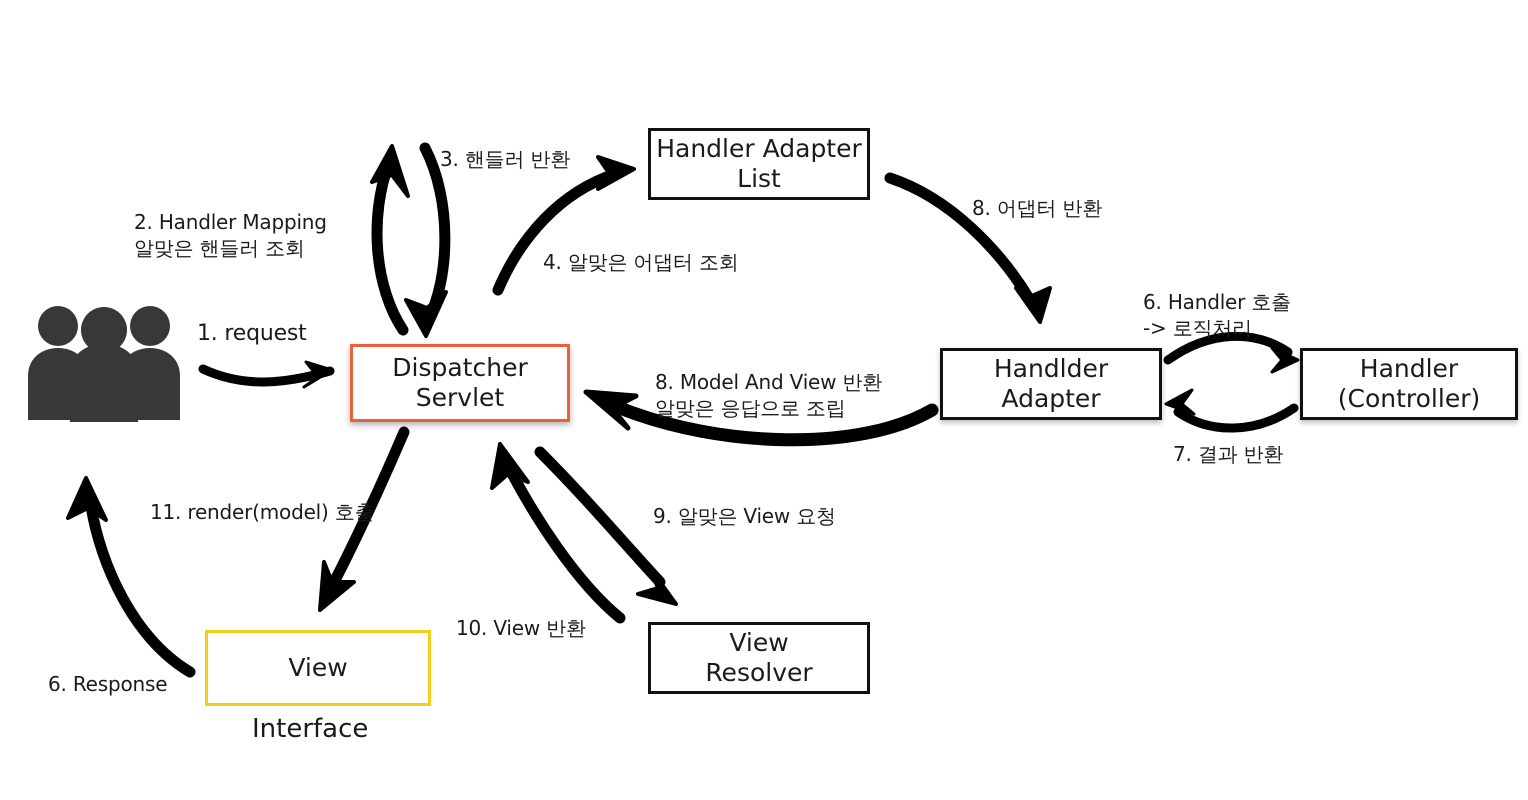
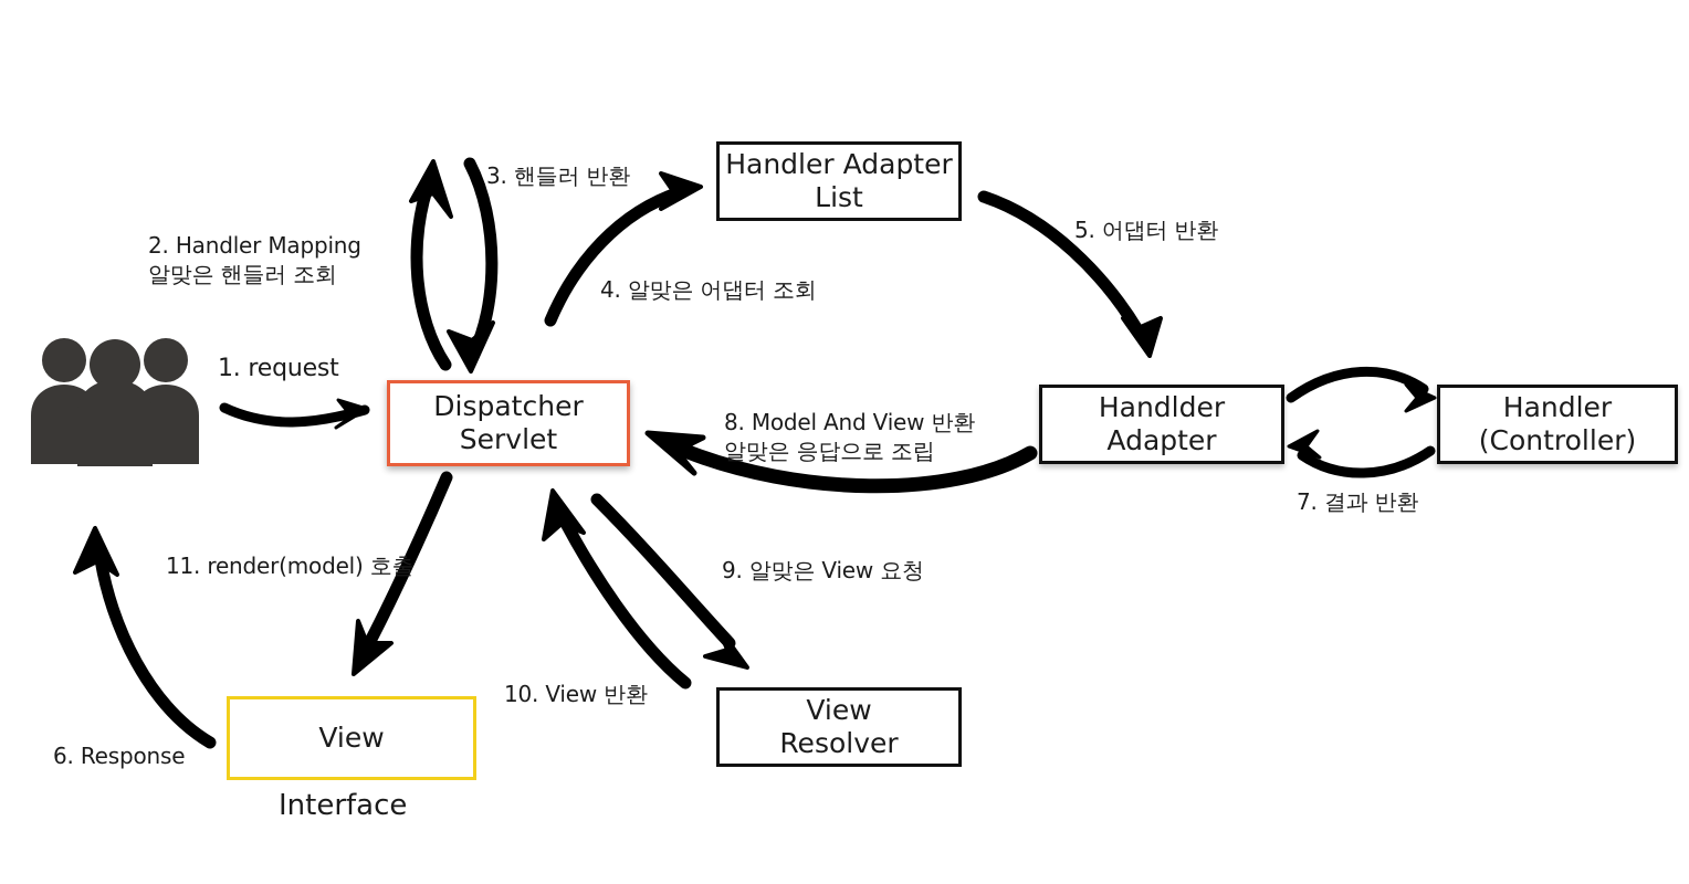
  Handler Adapter
  List
  Dispatcher
  Servlet
  Handlder
  Adapter
  Handler
  (Controller)
  View
  View
  Resolver
  Interface
  1. request
  2. Handler Mapping
  알맞은 핸들러 조회
  3. 핸들러 반환
  4. 알맞은 어댑터 조회
- 8. 어댑터 반환
+ 5. 어댑터 반환
- 6. Handler 호출
- -> 로직처리
  7. 결과 반환
  8. Model And View 반환
  알맞은 응답으로 조립
  9. 알맞은 View 요청
  10. View 반환
  11. render(model) 호출
  6. Response
